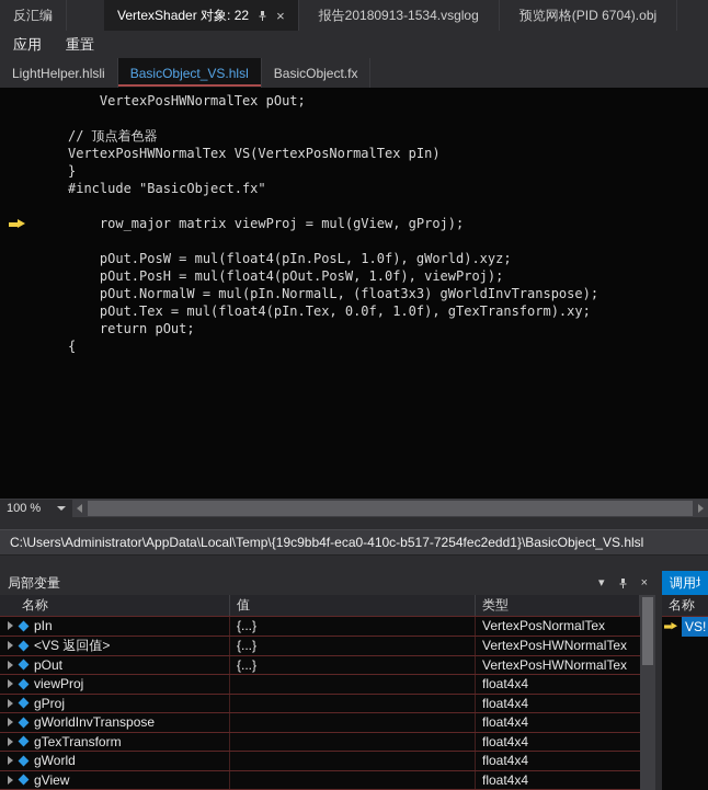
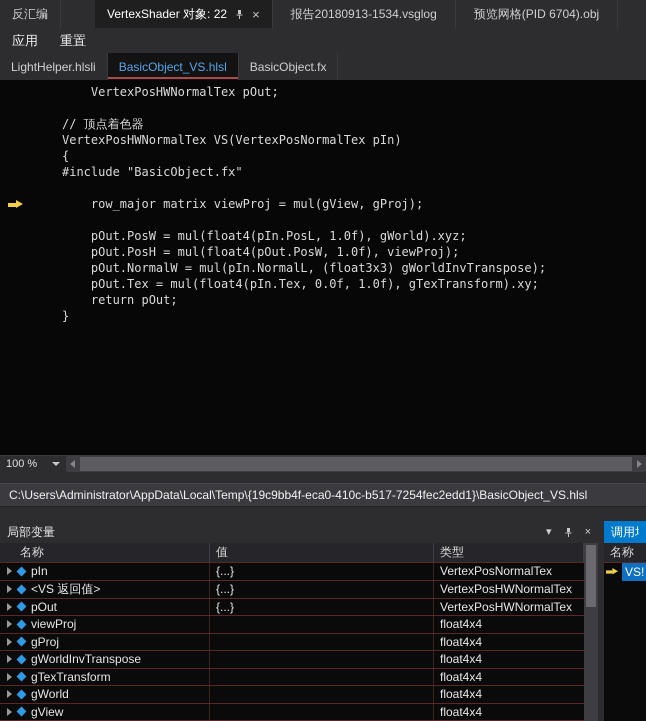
  反汇编
  VertexShader 对象: 22
  ×
  报告20180913-1534.vsglog
  预览网格(PID 6704).obj
  应用
  重置
  LightHelper.hlsli
  BasicObject_VS.hlsl
  BasicObject.fx
  VertexPosHWNormalTex pOut;
  // 顶点着色器
  VertexPosHWNormalTex VS(VertexPosNormalTex pIn)
- }
+ {
  #include "BasicObject.fx"
  row_major matrix viewProj = mul(gView, gProj);
  pOut.PosW = mul(float4(pIn.PosL, 1.0f), gWorld).xyz;
  pOut.PosH = mul(float4(pOut.PosW, 1.0f), viewProj);
  pOut.NormalW = mul(pIn.NormalL, (float3x3) gWorldInvTranspose);
  pOut.Tex = mul(float4(pIn.Tex, 0.0f, 1.0f), gTexTransform).xy;
  return pOut;
- {
+ }
  100 %
  C:\Users\Administrator\AppData\Local\Temp\{19c9bb4f-eca0-410c-b517-7254fec2edd1}\BasicObject_VS.hlsl
  局部变量
  ▾
  ×
  名称
  值
  类型
  pIn
  {...}
  VertexPosNormalTex
  <VS 返回值>
  {...}
  VertexPosHWNormalTex
  pOut
  {...}
  VertexPosHWNormalTex
  viewProj
  float4x4
  gProj
  float4x4
  gWorldInvTranspose
  float4x4
  gTexTransform
  float4x4
  gWorld
  float4x4
  gView
  float4x4
  名称
  VS!
